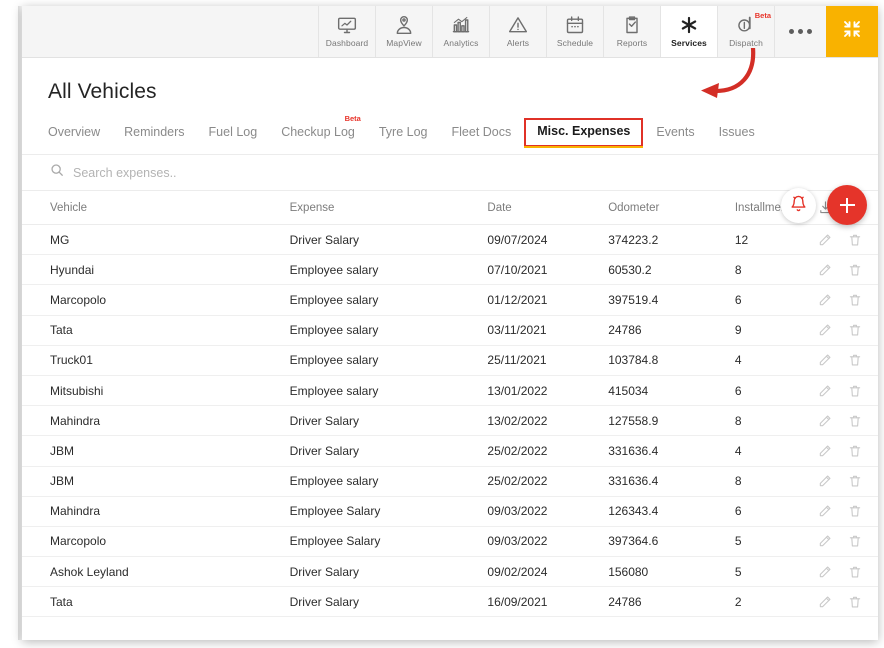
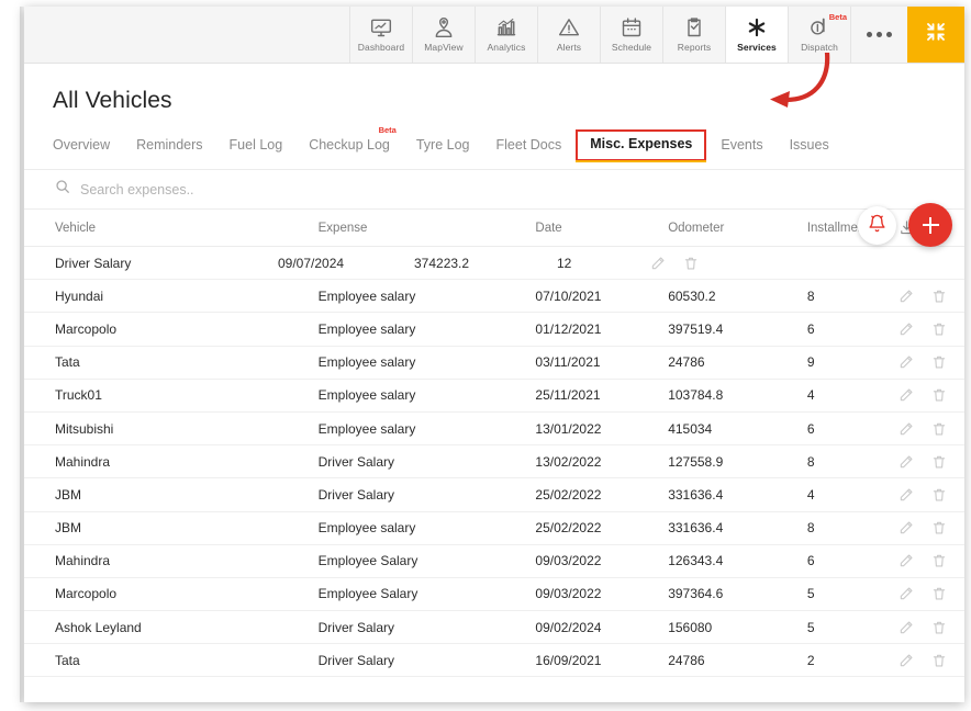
  Dashboard
  MapView
  Analytics
  Alerts
  Schedule
  Reports
  Services
  Beta
  Dispatch
  All Vehicles
  Overview
  Reminders
  Fuel Log
  Beta
  Checkup Log
  Tyre Log
  Fleet Docs
  Misc. Expenses
  Events
  Issues
  Search expenses..
  Vehicle
  Expense
  Date
  Odometer
  Installme
- MG
  Driver Salary
  09/07/2024
  374223.2
  12
  Hyundai
  Employee salary
  07/10/2021
  60530.2
  8
  Marcopolo
  Employee salary
  01/12/2021
  397519.4
  6
  Tata
  Employee salary
  03/11/2021
  24786
  9
  Truck01
  Employee salary
  25/11/2021
  103784.8
  4
  Mitsubishi
  Employee salary
  13/01/2022
  415034
  6
  Mahindra
  Driver Salary
  13/02/2022
  127558.9
  8
  JBM
  Driver Salary
  25/02/2022
  331636.4
  4
  JBM
  Employee salary
  25/02/2022
  331636.4
  8
  Mahindra
  Employee Salary
  09/03/2022
  126343.4
  6
  Marcopolo
  Employee Salary
  09/03/2022
  397364.6
  5
  Ashok Leyland
  Driver Salary
  09/02/2024
  156080
  5
  Tata
  Driver Salary
  16/09/2021
  24786
  2
